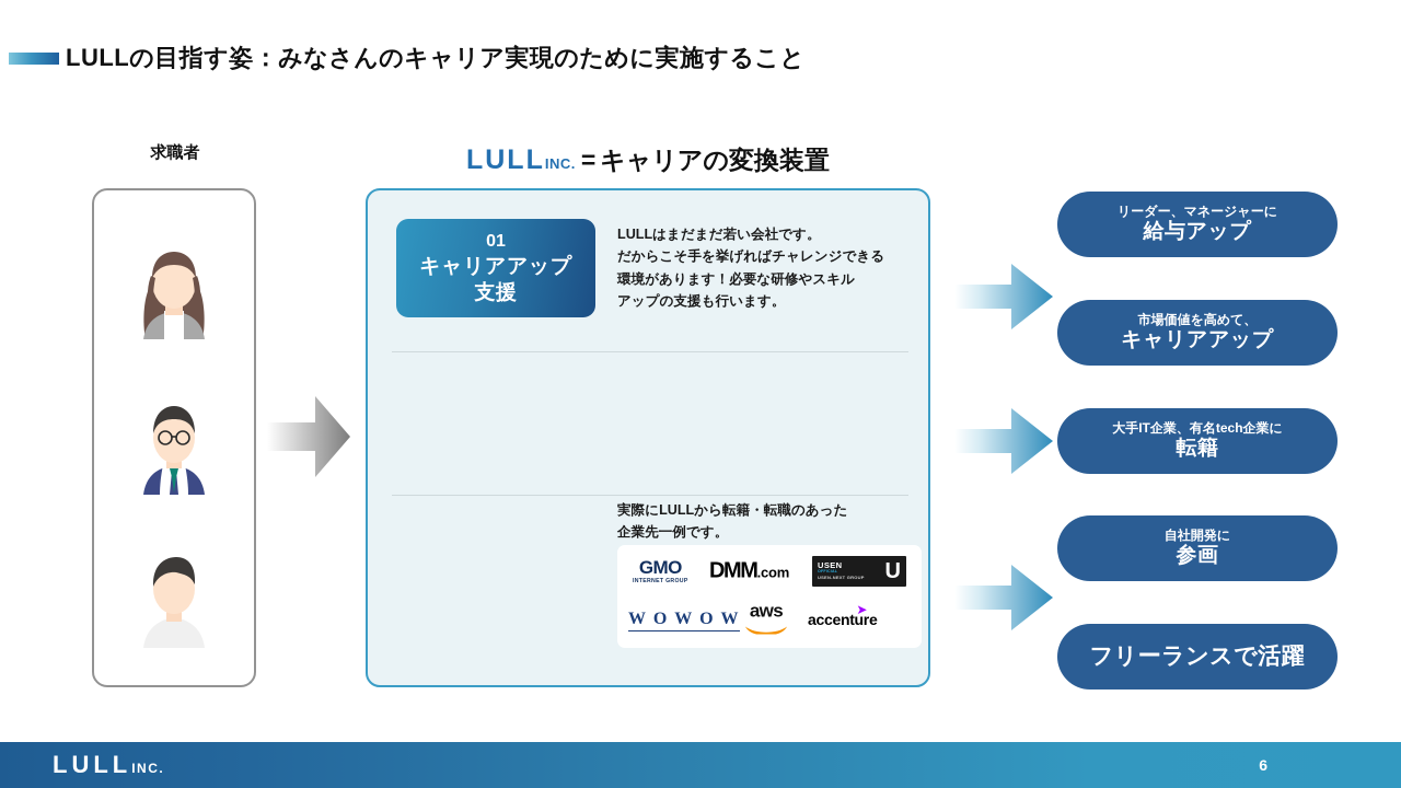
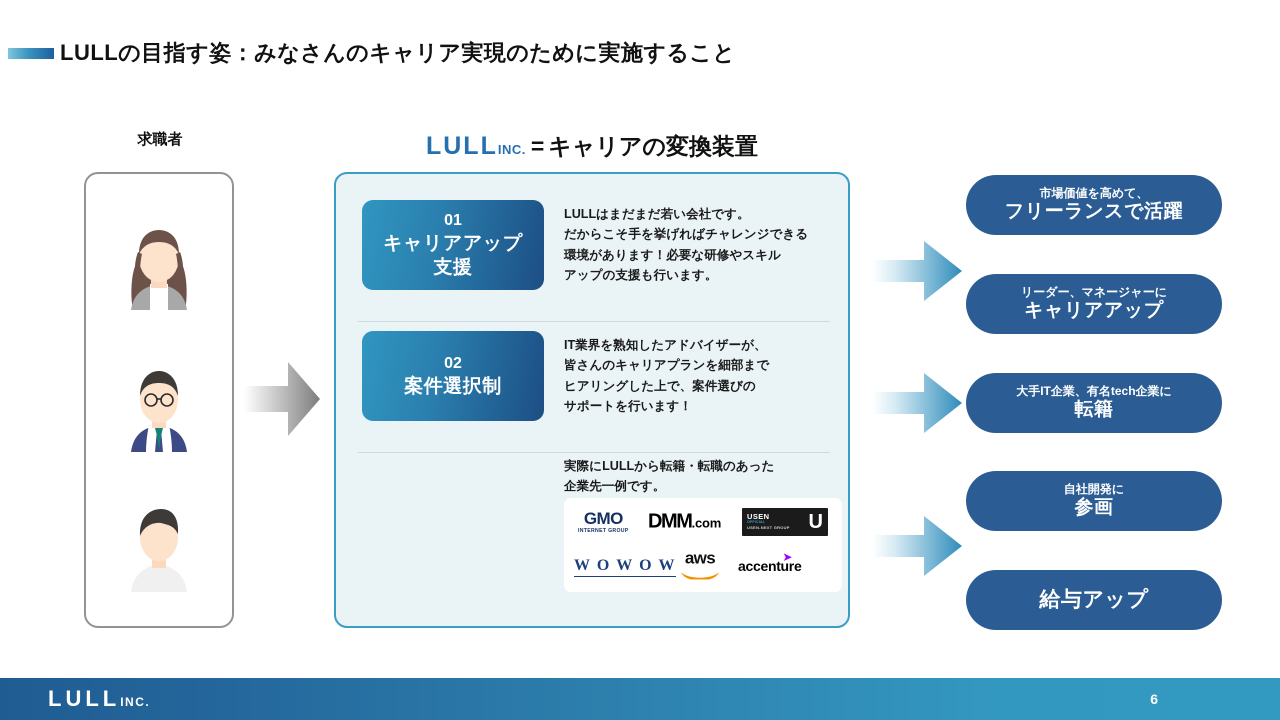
  LULLの目指す姿：みなさんのキャリア実現のために実施すること
  求職者
  LULLINC. = キャリアの変換装置
  01
  キャリアアップ
  支援
  LULLはまだまだ若い会社です。
  だからこそ手を挙げればチャレンジできる
  環境があります！必要な研修やスキル
  アップの支援も行います。
+ 02
+ 案件選択制
+ IT業界を熟知したアドバイザーが、
+ 皆さんのキャリアプランを細部まで
+ ヒアリングした上で、案件選びの
+ サポートを行います！
  実際にLULLから転籍・転職のあった
  企業先一例です。
  GMO
  DMM.com
  USEN
  U
  W O W O W
  aws
  ➤
  accenture
- リーダー、マネージャーに
+ 市場価値を高めて、
- 給与アップ
+ フリーランスで活躍
- 市場価値を高めて、
+ リーダー、マネージャーに
  キャリアアップ
  大手IT企業、有名tech企業に
  転籍
  自社開発に
  参画
- フリーランスで活躍
+ 給与アップ
  LULLINC.
  6
